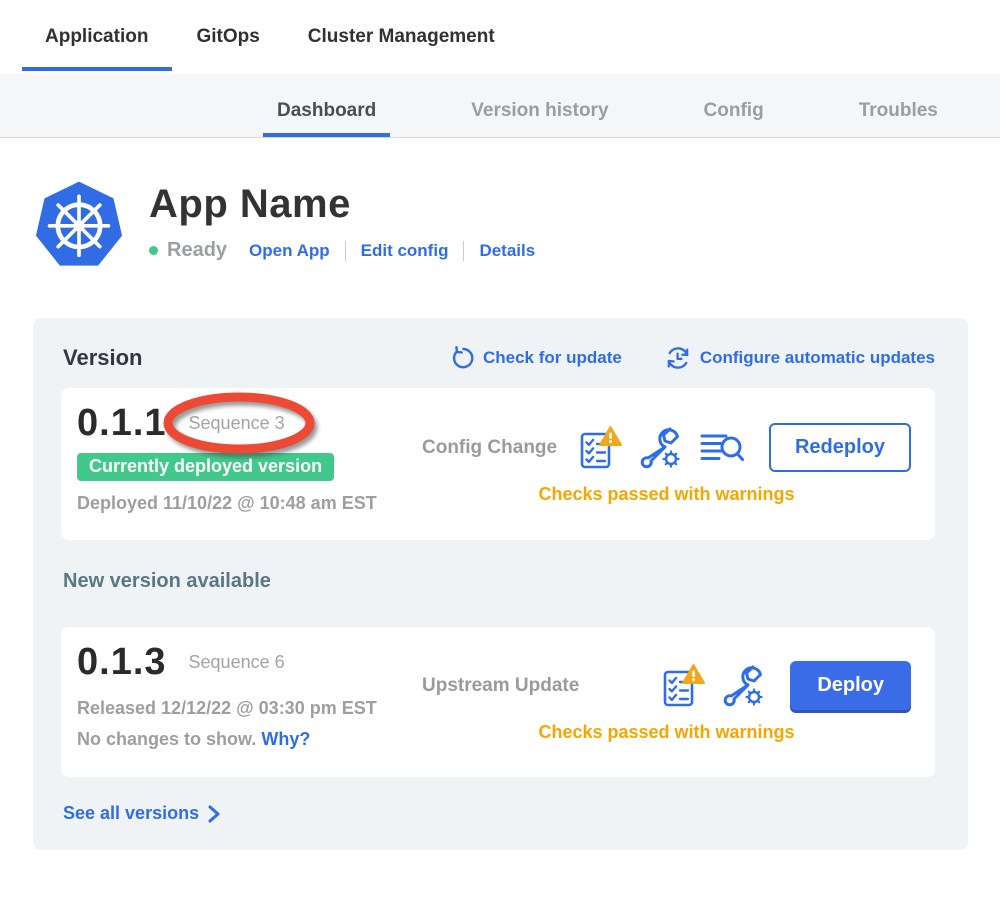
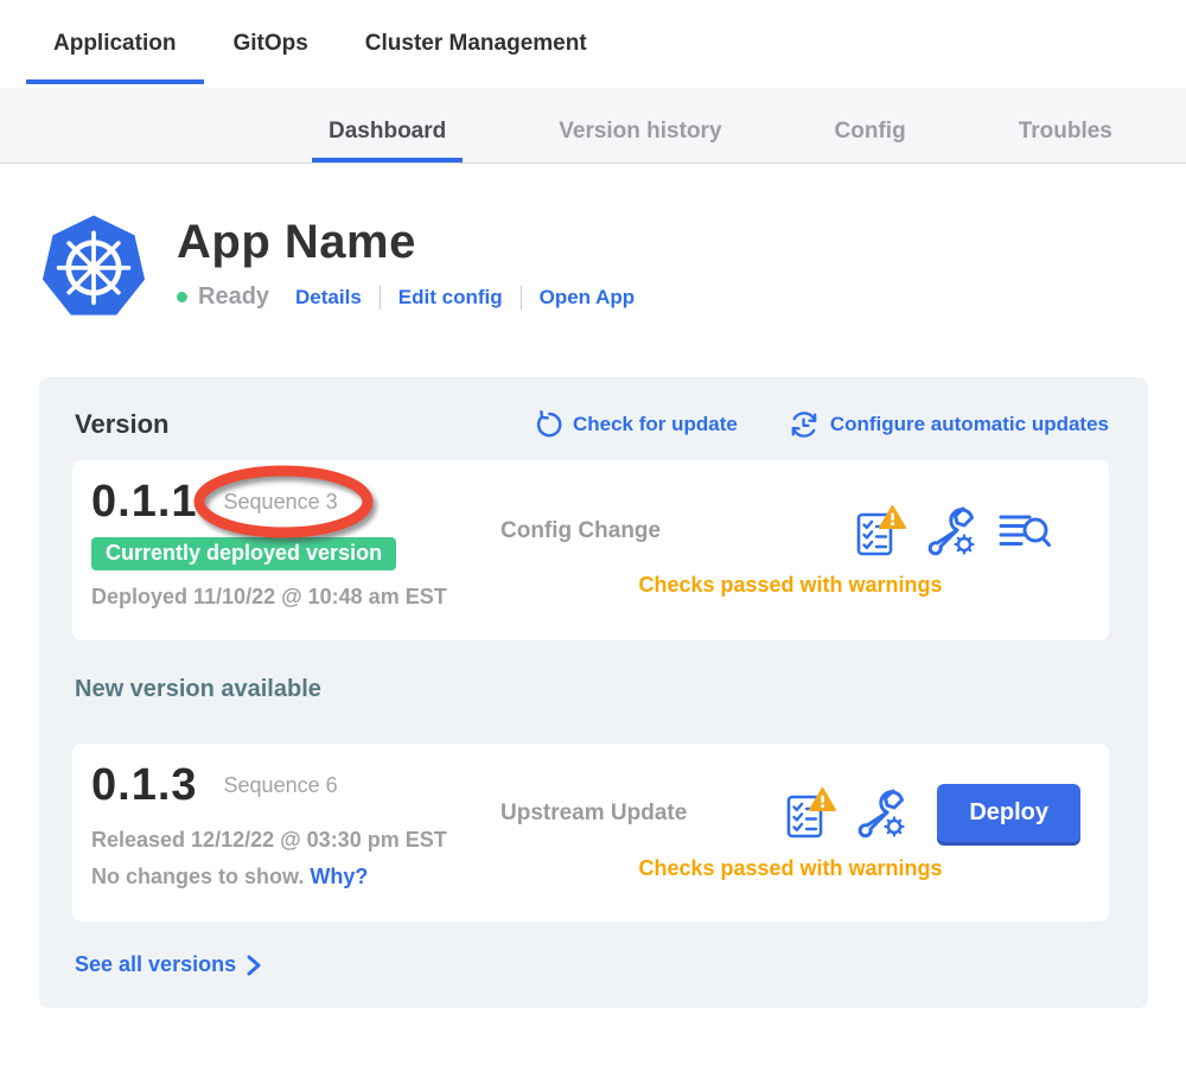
  Application
  GitOps
  Cluster Management
  Dashboard
  Version history
  Config
  Troubles
  App Name
  Ready
- Open App
+ Details
  Edit config
- Details
+ Open App
  Version
  Check for update
  Configure automatic updates
  0.1.1
  Sequence 3
  Currently deployed version
  Deployed 11/10/22 @ 10:48 am EST
  Config Change
- Redeploy
  Checks passed with warnings
  New version available
  0.1.3
  Sequence 6
  Released 12/12/22 @ 03:30 pm EST
  No changes to show. Why?
  Upstream Update
  Deploy
  Checks passed with warnings
  See all versions
